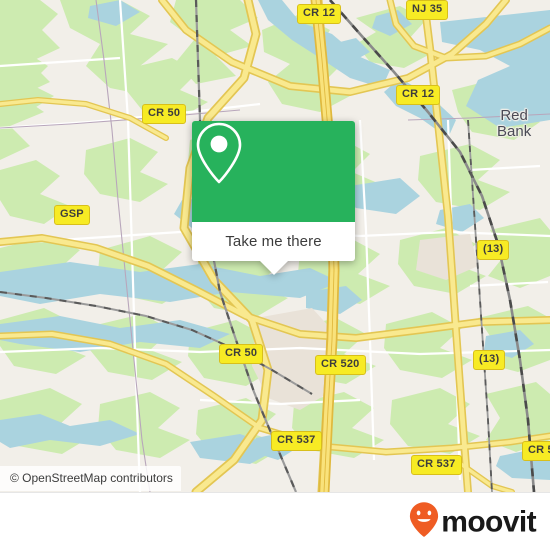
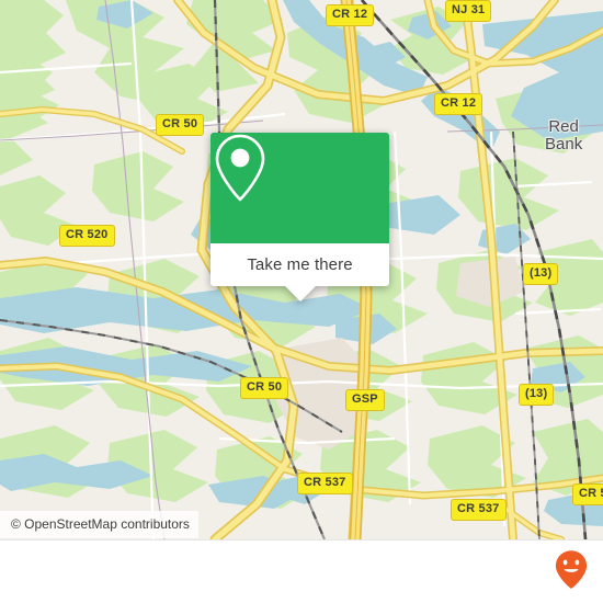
  CR 12
- NJ 35
+ NJ 31
  CR 12
  CR 50
- GSP
+ CR 520
  (13)
  CR 50
- CR 520
+ GSP
  (13)
  CR 537
  CR 537
  Red
  Bank
  Take me there
  © OpenStreetMap contributors
- moovit
